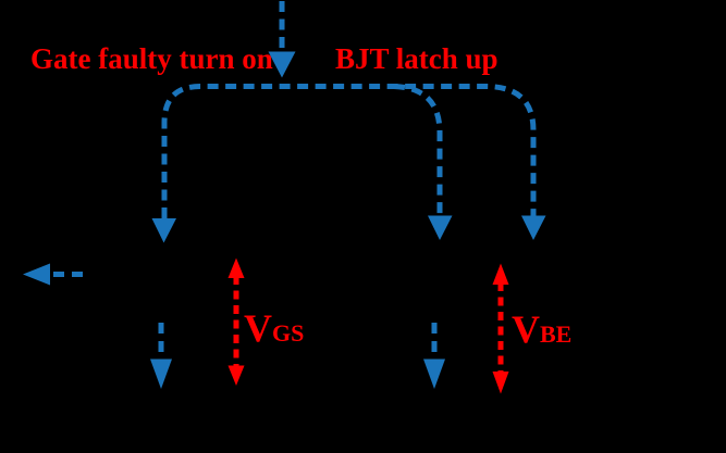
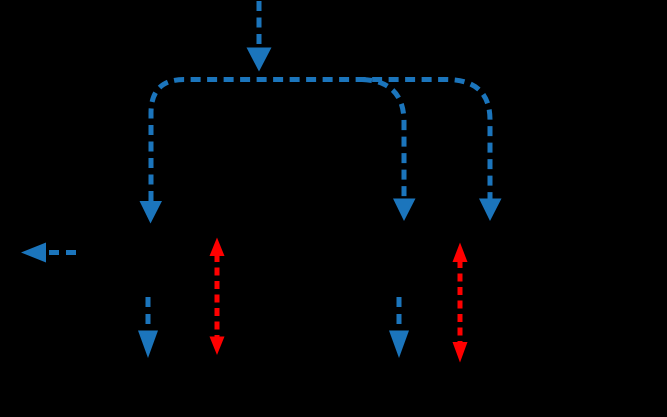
- Gate faulty turn on
- BJT latch up
- VGS
- VBE
